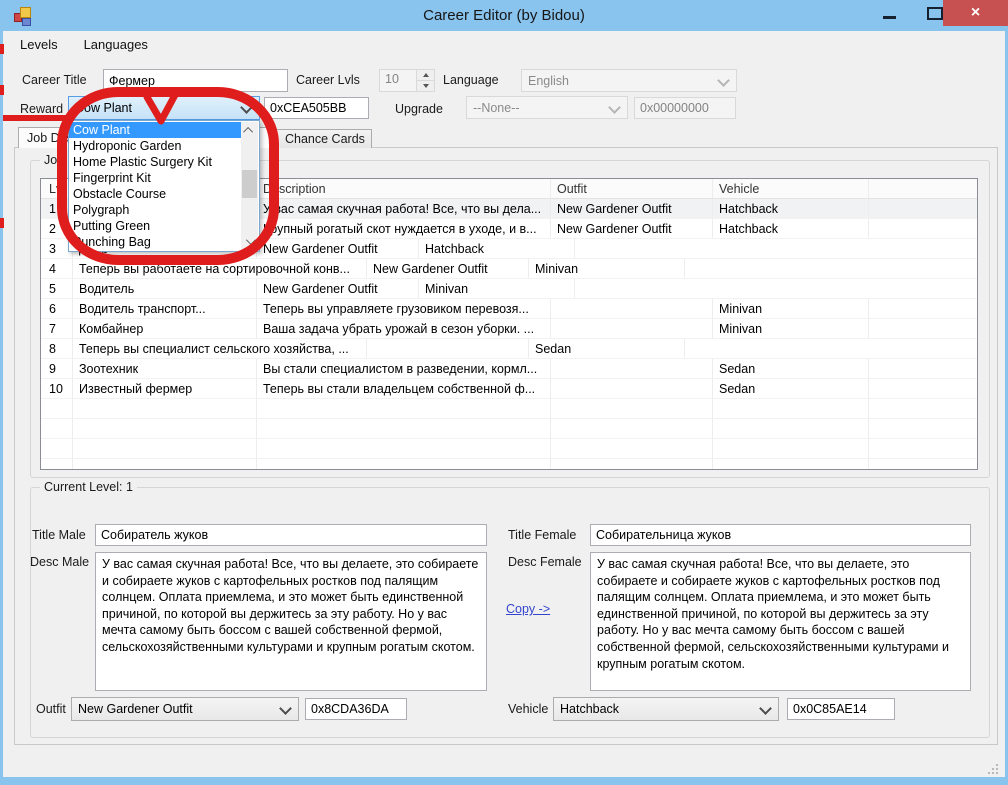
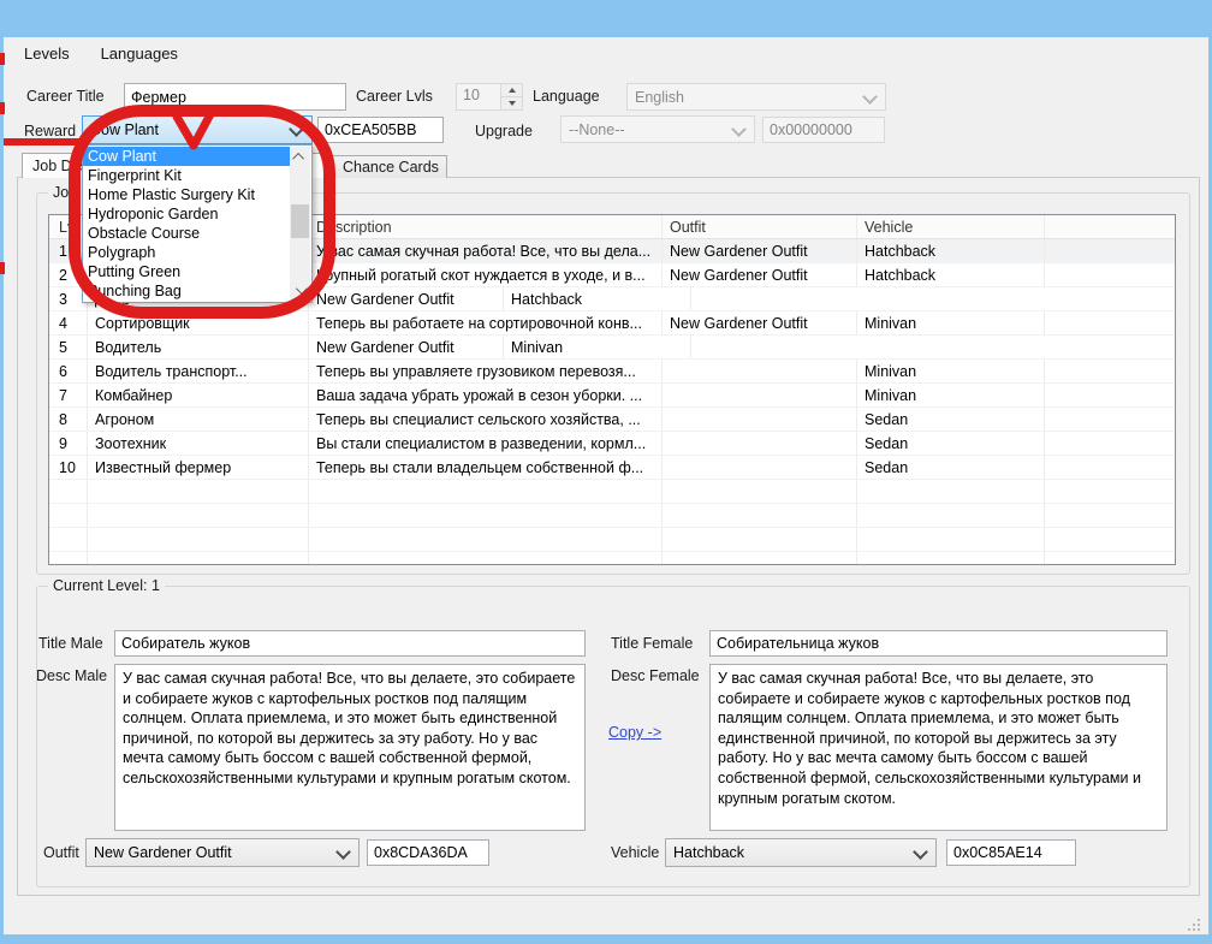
- Career Editor (by Bidou)
- ×
  Levels
  Languages
  Career Title
  Фермер
  Career Lvls
  10
  Language
  English
  Reward
  ow Plant
  0xCEA505BB
  Upgrade
  --None--
  0x00000000
  Chance Cards
  Dscription
  Outfit
  Vehicle
  1
  Уас самая скучная работа! Все, что вы дела...
  New Gardener Outfit
  Hatchback
  2
  упный рогатый скот нуждается в уходе, и в...
  New Gardener Outfit
  Hatchback
  3
  New Gardener Outfit
  Hatchback
  4
+ Сортировщик
  Теперь вы работаете на сортировочной конв...
  New Gardener Outfit
  Minivan
  5
  Водитель
  New Gardener Outfit
  Minivan
  6
  Водитель транспорт...
  Теперь вы управляете грузовиком перевозя...
  Minivan
  7
  Комбайнер
  Ваша задача убрать урожай в сезон уборки. ...
  Minivan
  8
+ Агроном
  Теперь вы специалист сельского хозяйства, ...
  Sedan
  9
  Зоотехник
  Вы стали специалистом в разведении, кормл...
  Sedan
  10
  Известный фермер
  Теперь вы стали владельцем собственной ф...
  Sedan
  Current Level: 1
  Title Male
  Собиратель жуков
  Title Female
  Собирательница жуков
  Desc Male
  Desc Female
  Copy ->
  Outfit
  New Gardener Outfit
  0x8CDA36DA
  Vehicle
  Hatchback
  0x0C85AE14
  Cow Plant
- Hydroponic Garden
+ Fingerprint Kit
  Home Plastic Surgery Kit
- Fingerprint Kit
+ Hydroponic Garden
  Obstacle Course
  Polygraph
  Putting Green
  unching Bag
